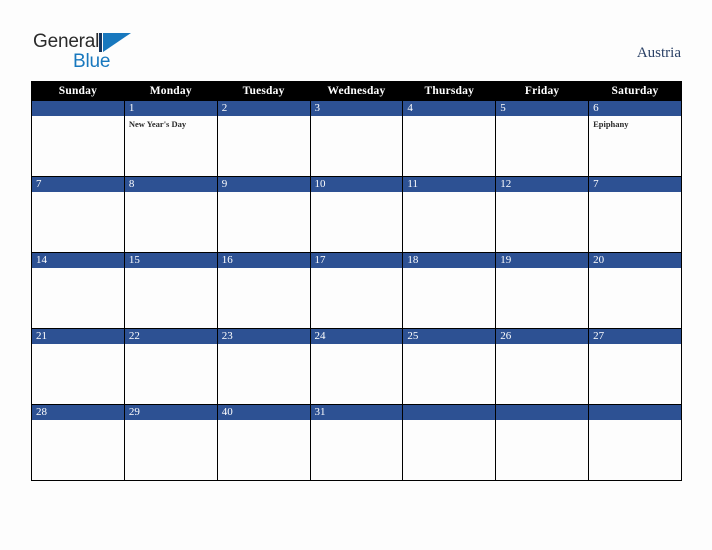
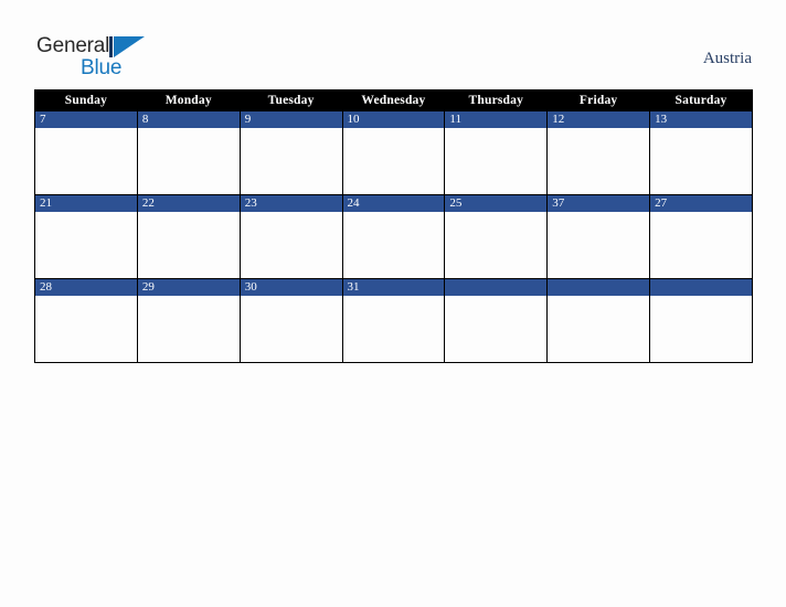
  General
  Blue
  Austria
  Sunday	Monday	Tuesday	Wednesday	Thursday	Friday	Saturday
- 	1New Year's Day	2	3	4	5	6Epiphany
- 7	8	9	10	11	12	7
+ 7	8	9	10	11	12	13
- 14	15	16	17	18	19	20
- 21	22	23	24	25	26	27
+ 21	22	23	24	25	37	27
- 28	29	40	31
+ 28	29	30	31
